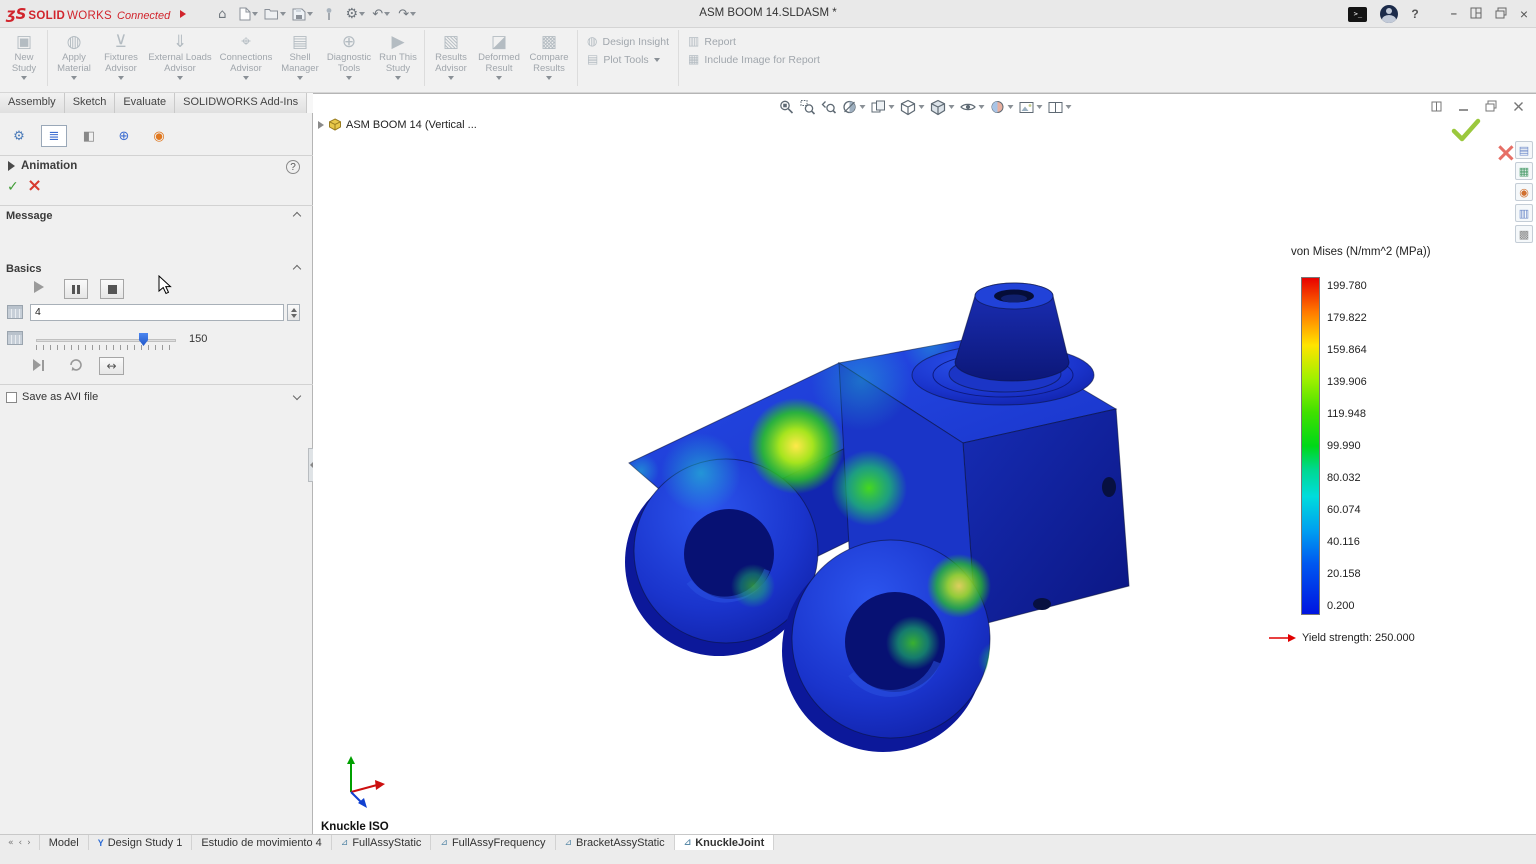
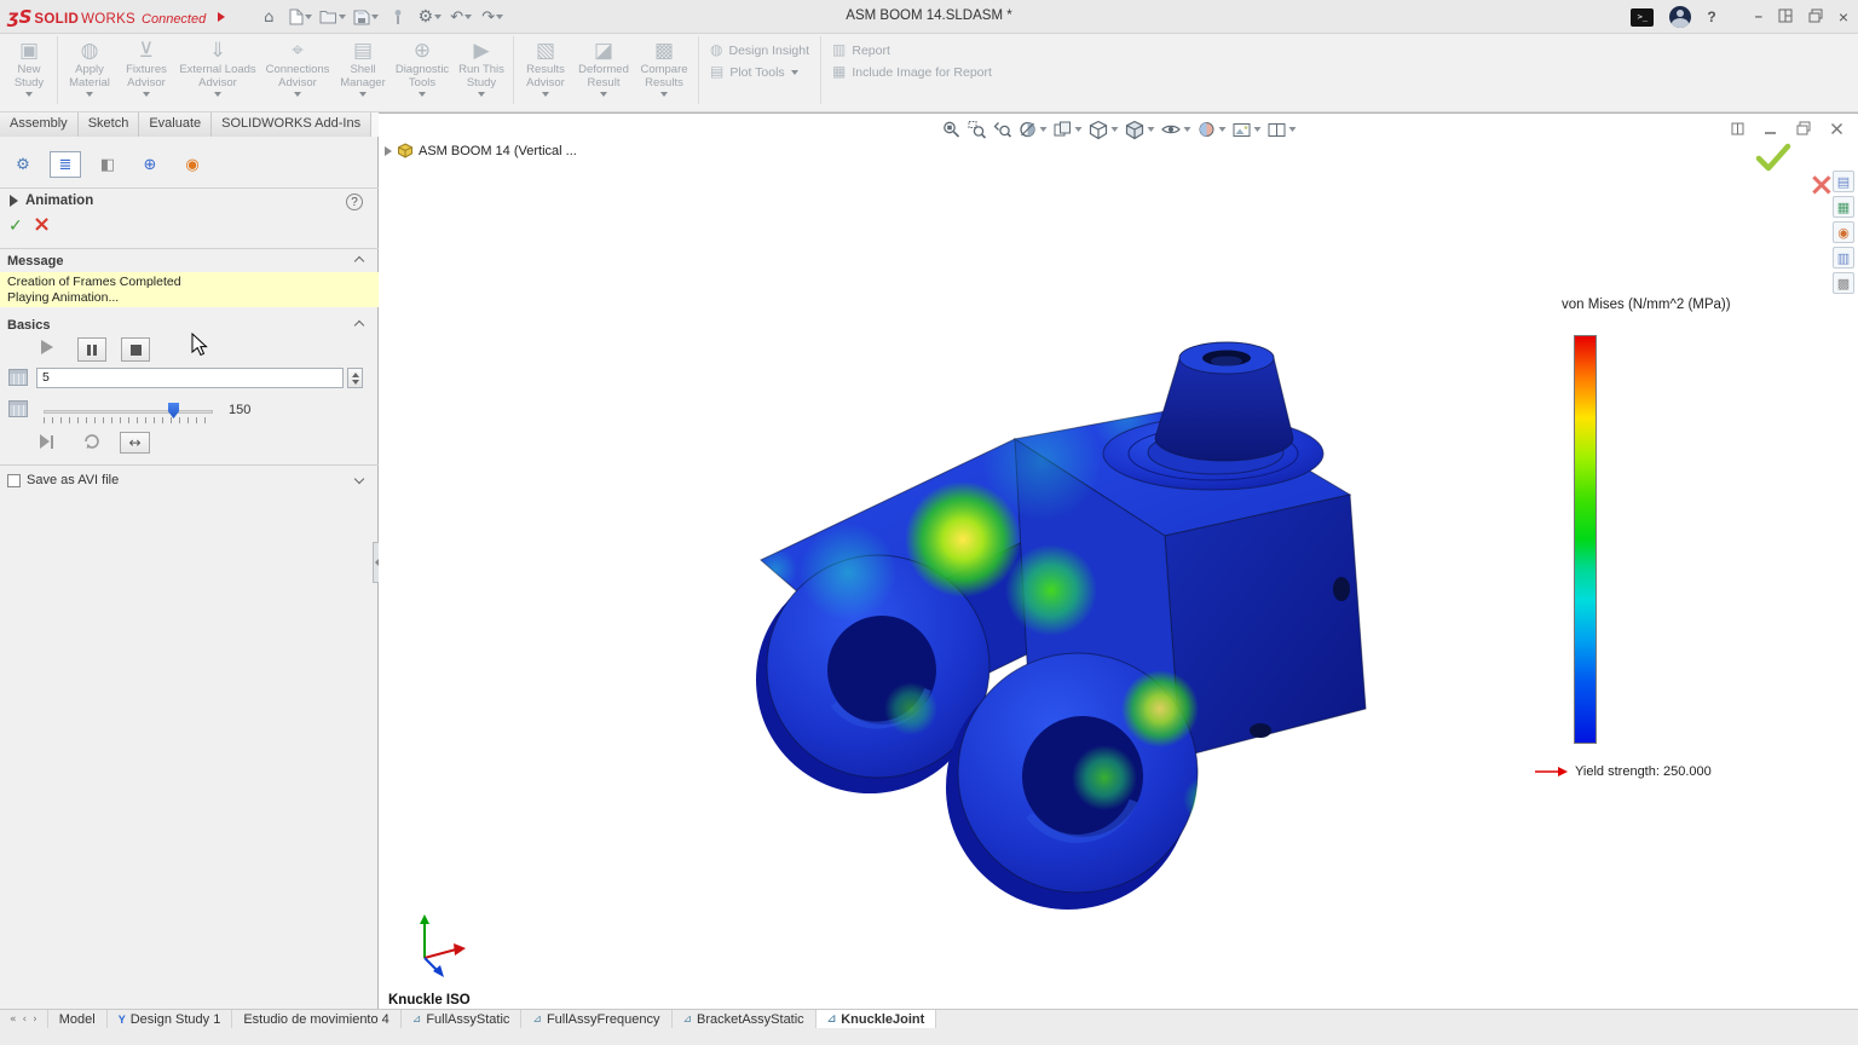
  ʒS
  SOLID
  WORKS
  Connected
  ⌂
  ⚙
  ↶
  ↷
  ASM BOOM 14.SLDASM *
  >_
  ?
  –
  ×
  ▣
  New
  Study
  ◍
  Apply
  Material
  ⊻
  Fixtures
  Advisor
  ⇓
  External Loads
  Advisor
  ⌖
  Connections
  Advisor
  ▤
  Shell
  Manager
  ⊕
  Diagnostic
  Tools
  ▶
  Run This
  Study
  ▧
  Results
  Advisor
  ◪
  Deformed
  Result
  ▩
  Compare
  Results
  ◍
  Design Insight
  ▤
  Plot Tools
  ▥
  Report
  ▦
  Include Image for Report
  Assembly
  Sketch
  Evaluate
  SOLIDWORKS Add-Ins
  ⚙
  ≣
  ◧
  ⊕
  ◉
  Animation
  ?
  ✓
  ×
  Message
+ Creation of Frames Completed
+ Playing Animation...
  Basics
- 4
+ 5
  150
  ↔
  Save as AVI file
  ASM BOOM 14 (Vertical ...
  ×
  ▤
  ▦
  ◉
  ▥
  ▩
  von Mises (N/mm^2 (MPa))
- 199.780
- 179.822
- 159.864
- 139.906
- 119.948
- 99.990
- 80.032
- 60.074
- 40.116
- 20.158
- 0.200
  Yield strength: 250.000
  Knuckle ISO
  «
  ‹
  ›
  Model
  Y
  Design Study 1
  Estudio de movimiento 4
  ⊿
  FullAssyStatic
  ⊿
  FullAssyFrequency
  ⊿
  BracketAssyStatic
  ⊿
  KnuckleJoint
